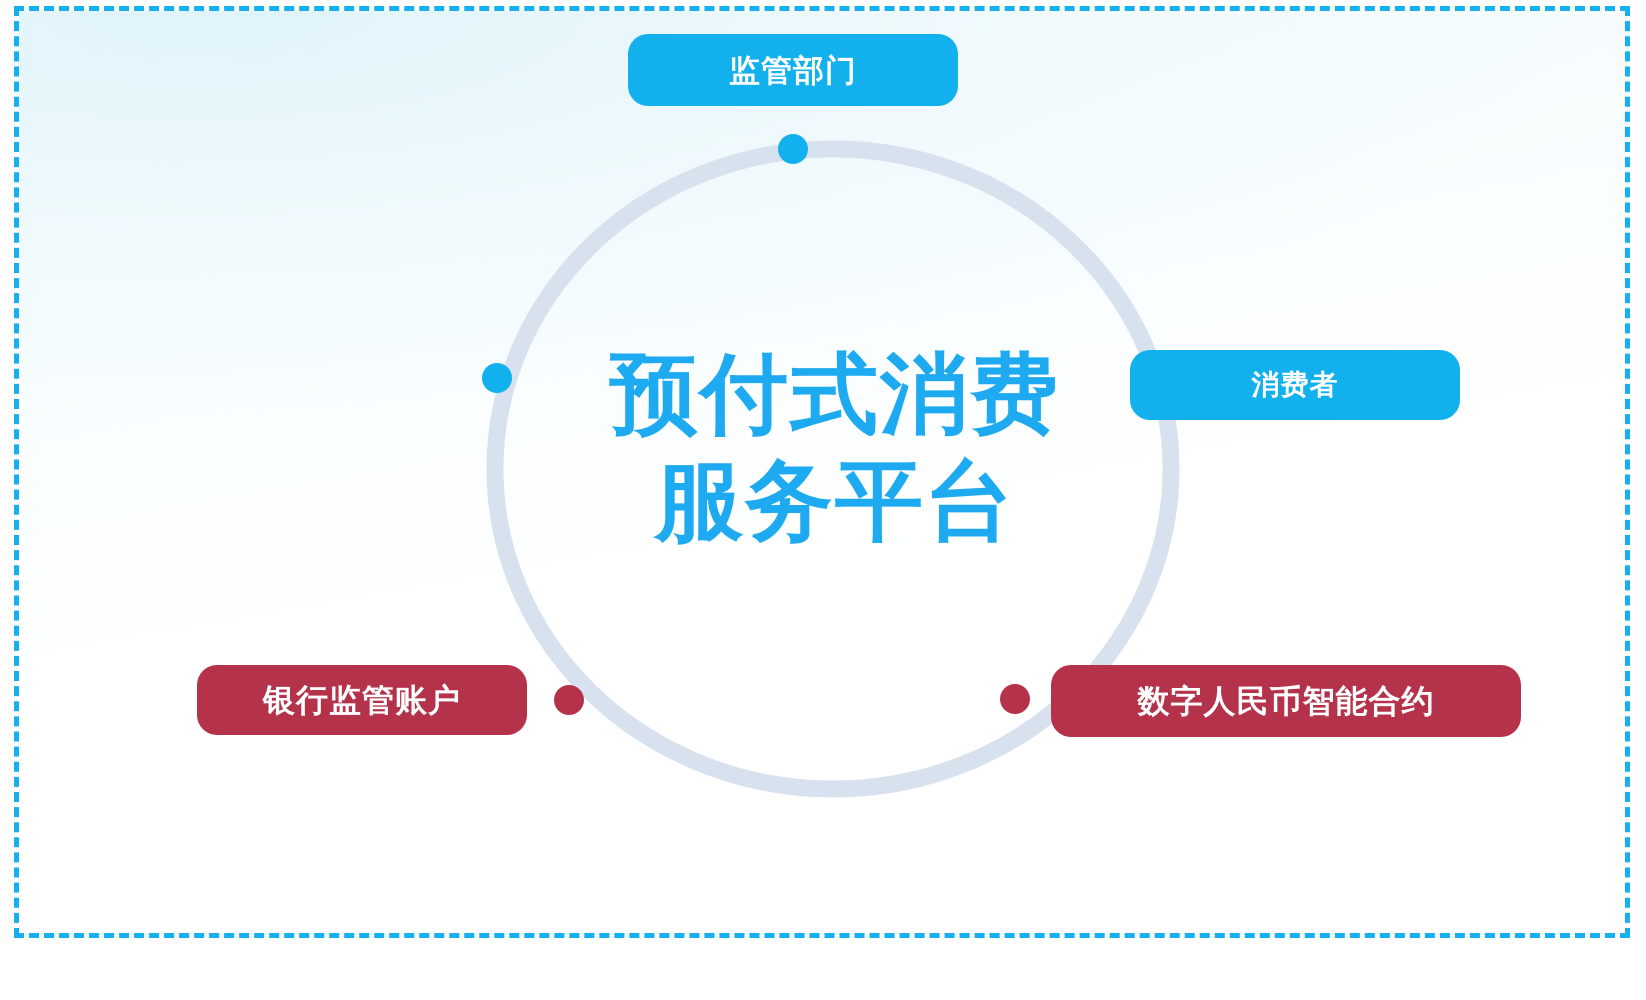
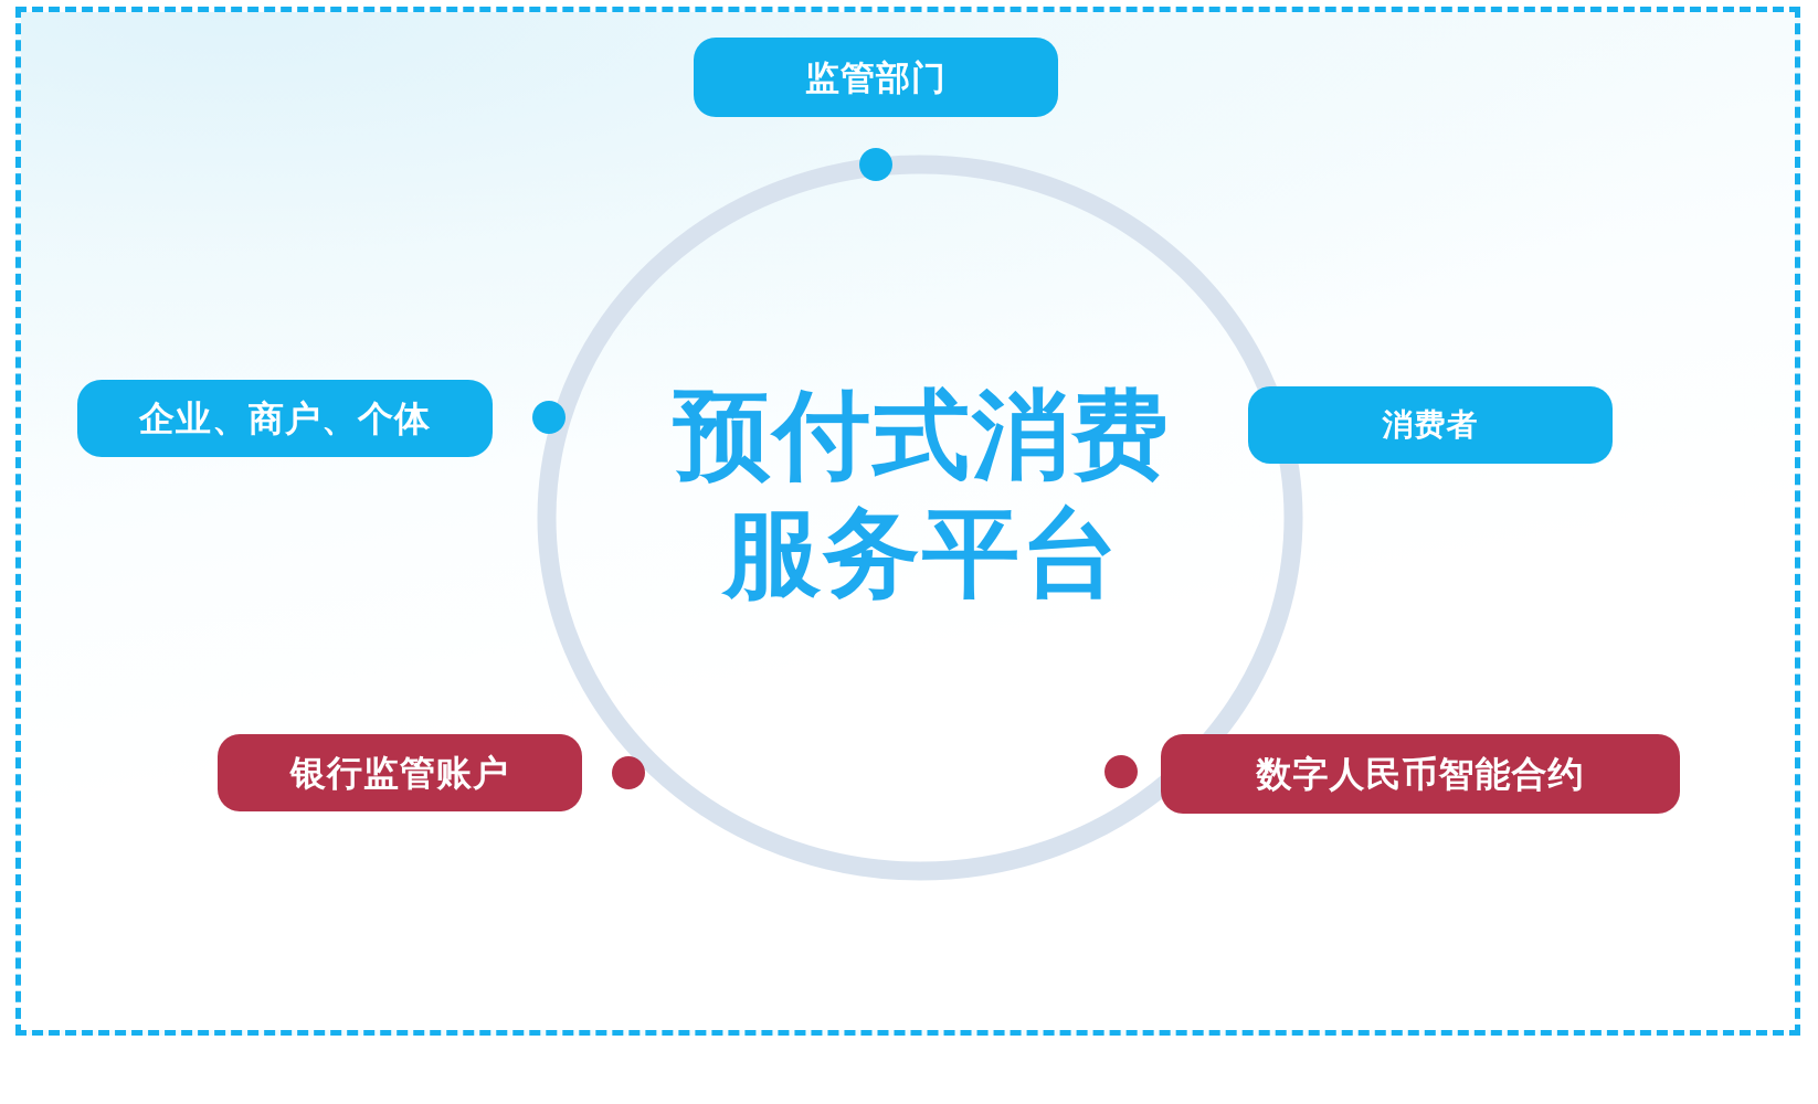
  监管部门
+ 企业、商户、个体
  消费者
  银行监管账户
  数字人民币智能合约
  预付式消费
  服务平台
